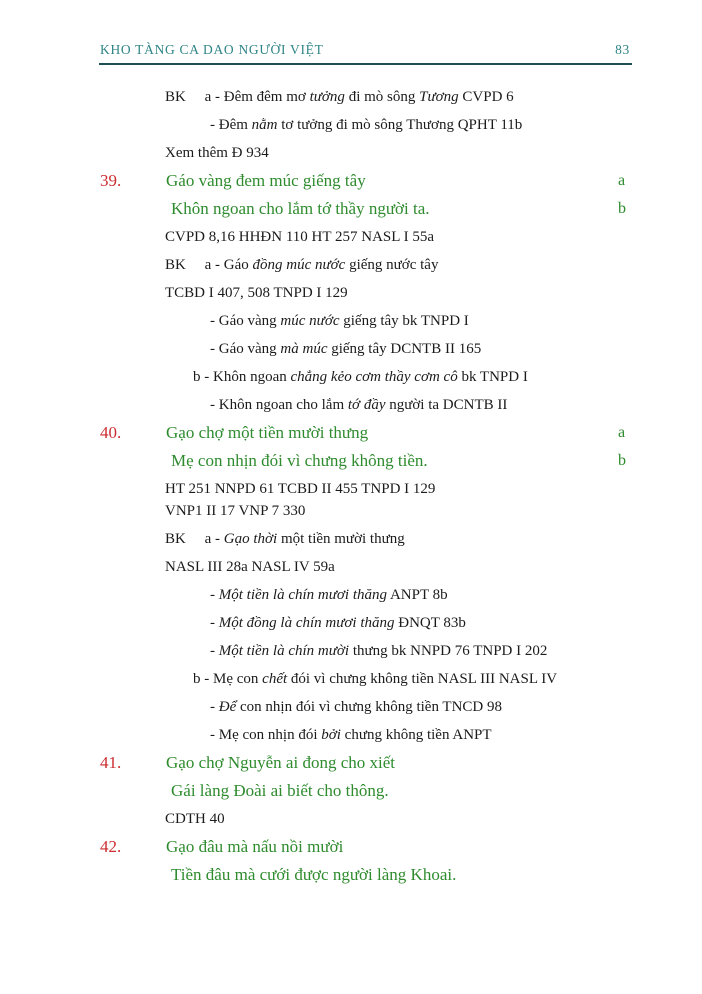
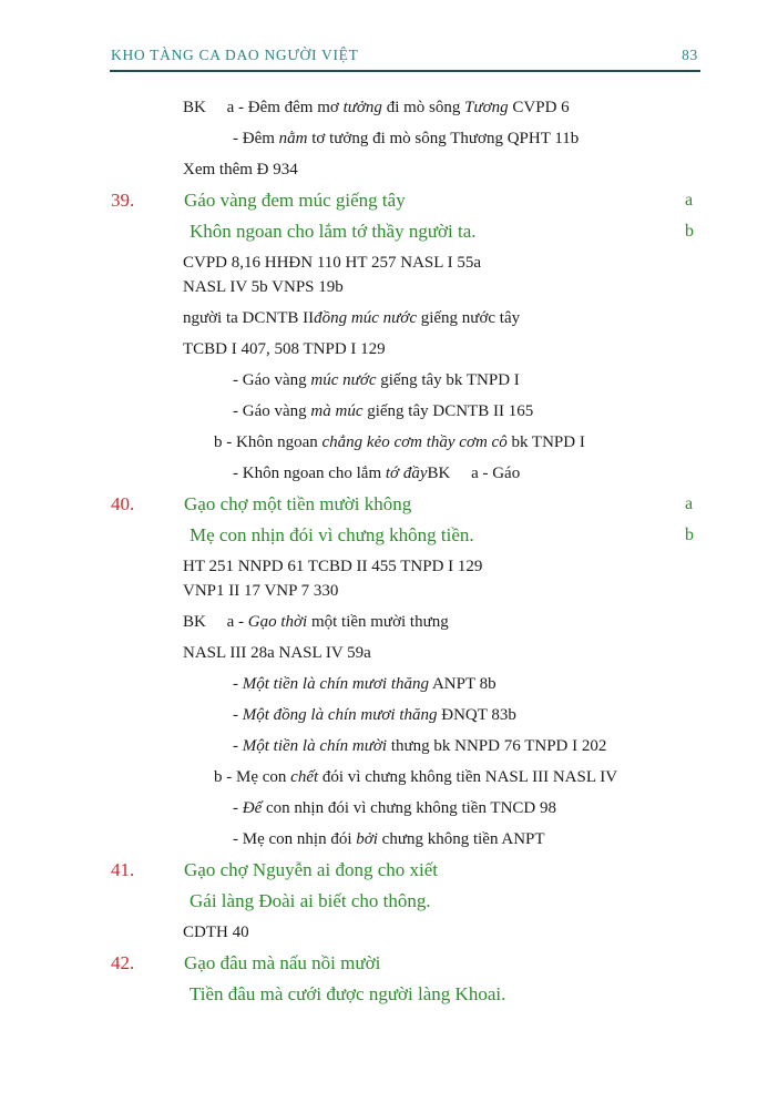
  KHO TÀNG CA DAO NGƯỜI VIỆT
  83
  BK a - Đêm đêm mơ tưởng đi mò sông Tương CVPD 6
  - Đêm nằm tơ tưởng đi mò sông Thương QPHT 11b
  Xem thêm Đ 934
  39.
  Gáo vàng đem múc giếng tây
  a
  Khôn ngoan cho lắm tớ thầy người ta.
  b
  CVPD 8,16 HHĐN 110 HT 257 NASL I 55a
+ NASL IV 5b VNPS 19b
- BK a - Gáo đồng múc nước giếng nước tây
+ người ta DCNTB IIđồng múc nước giếng nước tây
  TCBD I 407, 508 TNPD I 129
  - Gáo vàng múc nước giếng tây bk TNPD I
  - Gáo vàng mà múc giếng tây DCNTB II 165
  b - Khôn ngoan chẳng kẻo cơm thầy cơm cô bk TNPD I
- - Khôn ngoan cho lắm tớ đầy người ta DCNTB II
+ - Khôn ngoan cho lắm tớ đầyBK a - Gáo
  40.
- Gạo chợ một tiền mười thưng
+ Gạo chợ một tiền mười không
  a
  Mẹ con nhịn đói vì chưng không tiền.
  b
  HT 251 NNPD 61 TCBD II 455 TNPD I 129
  VNP1 II 17 VNP 7 330
  BK a - Gạo thời một tiền mười thưng
  NASL III 28a NASL IV 59a
  - Một tiền là chín mươi thăng ANPT 8b
  - Một đồng là chín mươi thăng ĐNQT 83b
  - Một tiền là chín mười thưng bk NNPD 76 TNPD I 202
  b - Mẹ con chết đói vì chưng không tiền NASL III NASL IV
  - Để con nhịn đói vì chưng không tiền TNCD 98
  - Mẹ con nhịn đói bởi chưng không tiền ANPT
  41.
  Gạo chợ Nguyễn ai đong cho xiết
  Gái làng Đoài ai biết cho thông.
  CDTH 40
  42.
  Gạo đâu mà nấu nồi mười
  Tiền đâu mà cưới được người làng Khoai.
